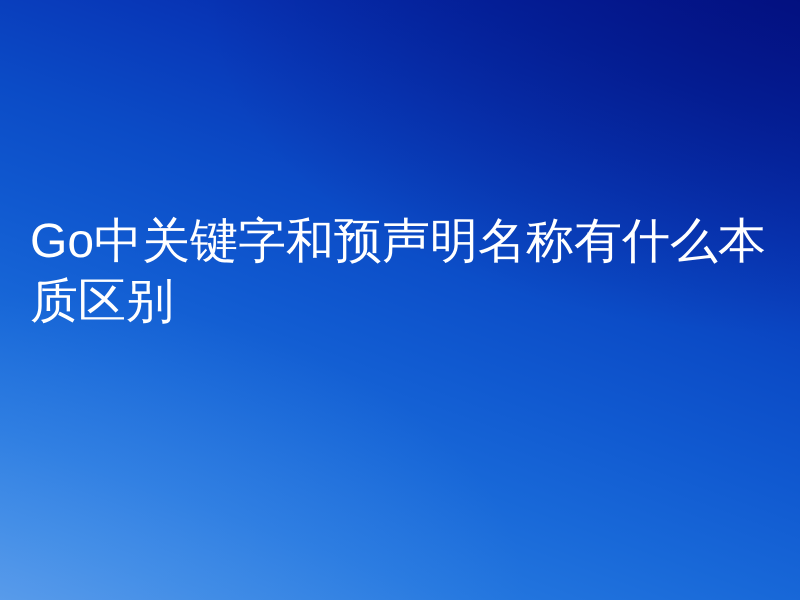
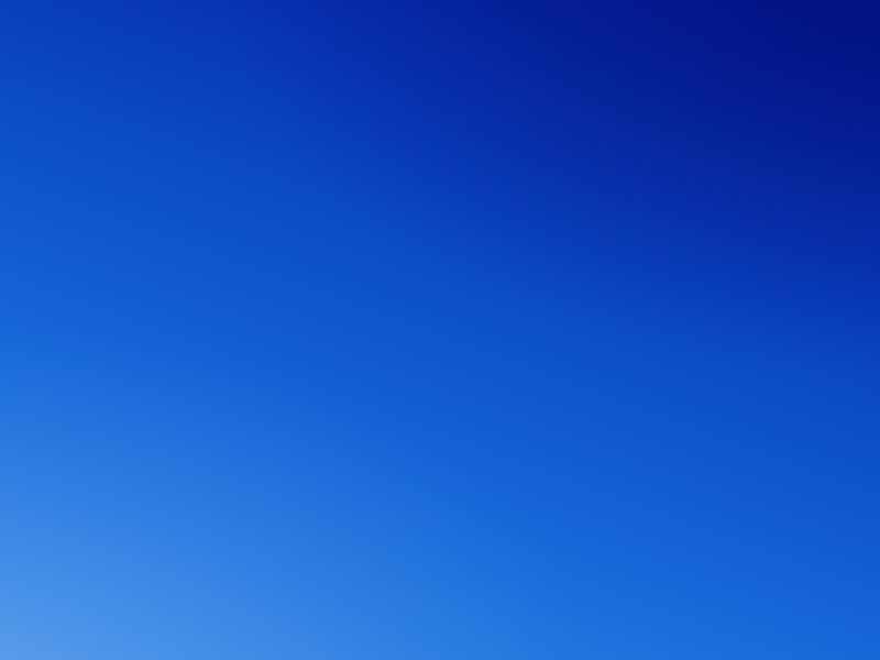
- Go中关键字和预声明名称有什么本质区别
